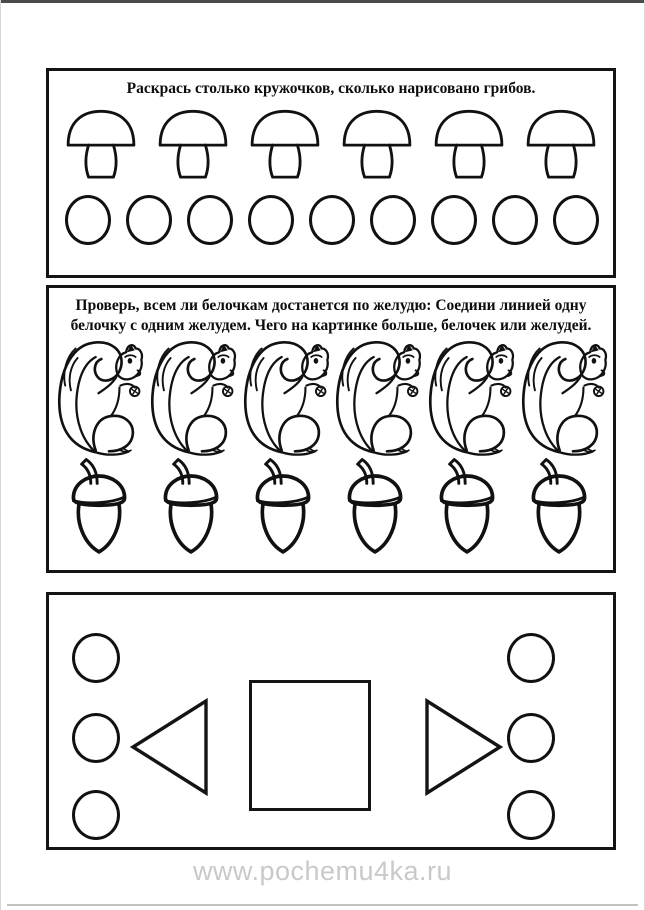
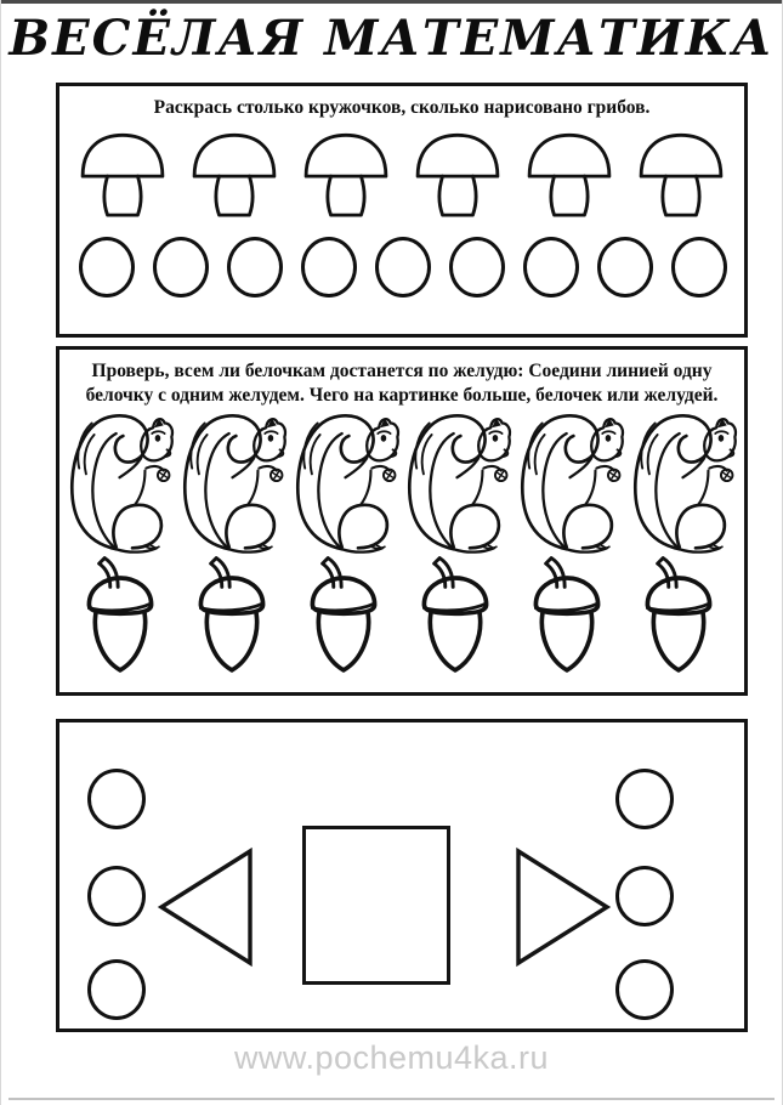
+ ВЕСЁЛАЯ МАТЕМАТИКА
  Раскрась столько кружочков, сколько нарисовано грибов.
  Проверь, всем ли белочкам достанется по желудю: Соедини линией одну белочку с одним желудем. Чего на картинке больше, белочек или желудей.
  www.pochemu4ka.ru
